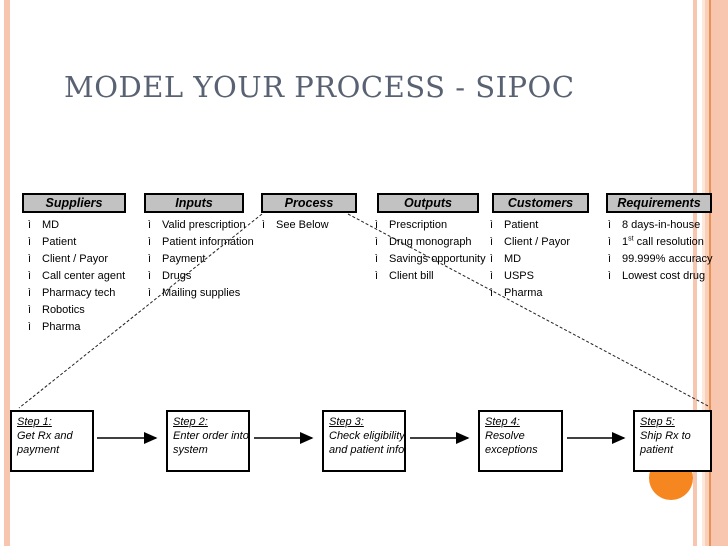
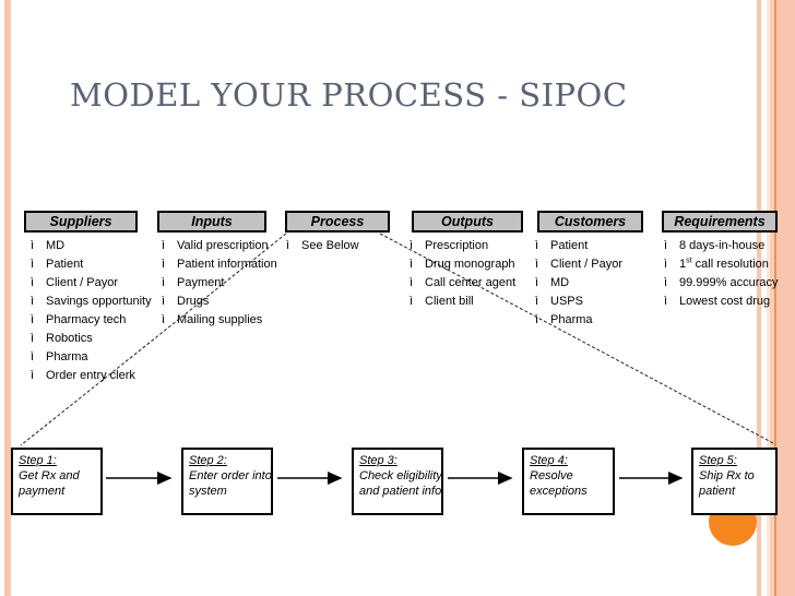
  MODEL YOUR PROCESS - SIPOC
  Suppliers
  Inputs
  Process
  Outputs
  Customers
  Requirements
  ì MD
  ì Patient
  ì Client / Payor
- ì Call center agent
+ ì Savings opportunity
  ì Pharmacy tech
  ì Robotics
  ì Pharma
+ ì Order entry clerk
  ì Valid prescription
  ì Patient information
  ì Payment
  ì Drugs
  ì Mailing supplies
  ì See Below
  ì Prescription
  ì Drug monograph
- ì Savings opportunity
+ ì Call center agent
  ì Client bill
  ì Patient
  ì Client / Payor
  ì MD
  ì USPS
  ì Pharma
  ì 8 days-in-house
  ì 1 call resolution
  ì 99.999% accuracy
  ì Lowest cost drug
  Step 1:
  Get Rx and
  payment
  Step 2:
  Enter order into
  system
  Step 3:
  Check eligibility
  and patient info
  Step 4:
  Resolve
  exceptions
  Step 5:
  Ship Rx to
  patient
